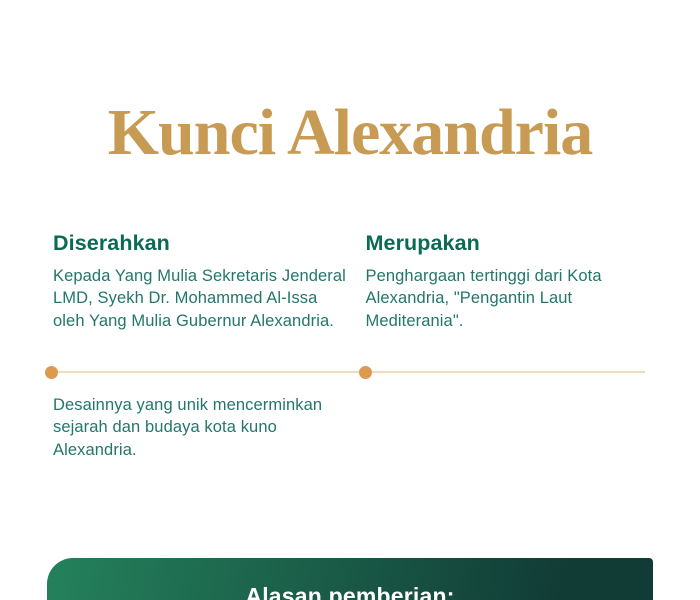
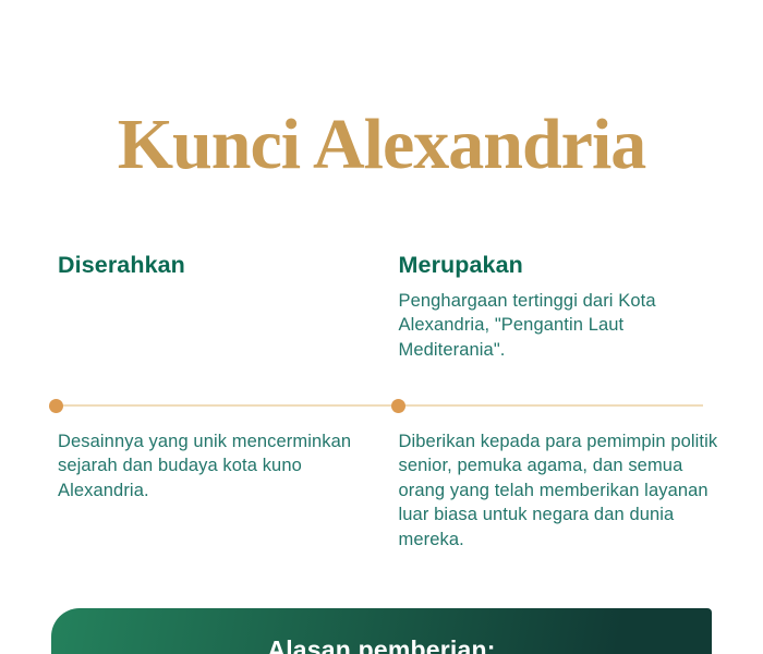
  Kunci Alexandria
  Diserahkan
- Kepada Yang Mulia Sekretaris Jenderal LMD, Syekh Dr. Mohammed Al-Issa oleh Yang Mulia Gubernur Alexandria.
  Merupakan
  Penghargaan tertinggi dari Kota Alexandria, "Pengantin Laut Mediterania".
  Desainnya yang unik mencerminkan sejarah dan budaya kota kuno Alexandria.
+ Diberikan kepada para pemimpin politik senior, pemuka agama, dan semua orang yang telah memberikan layanan luar biasa untuk negara dan dunia mereka.
  Alasan pemberian:
